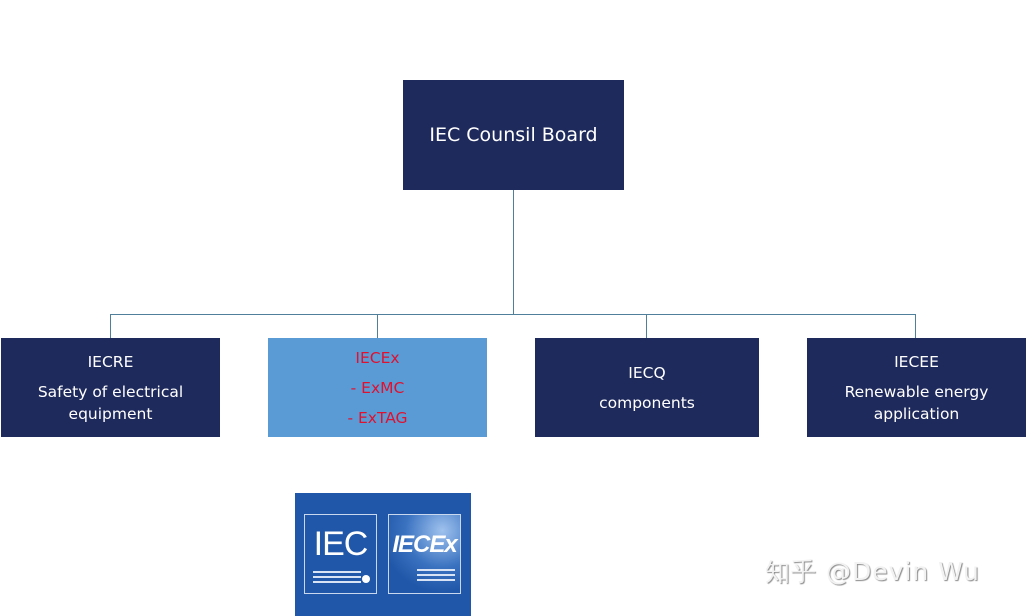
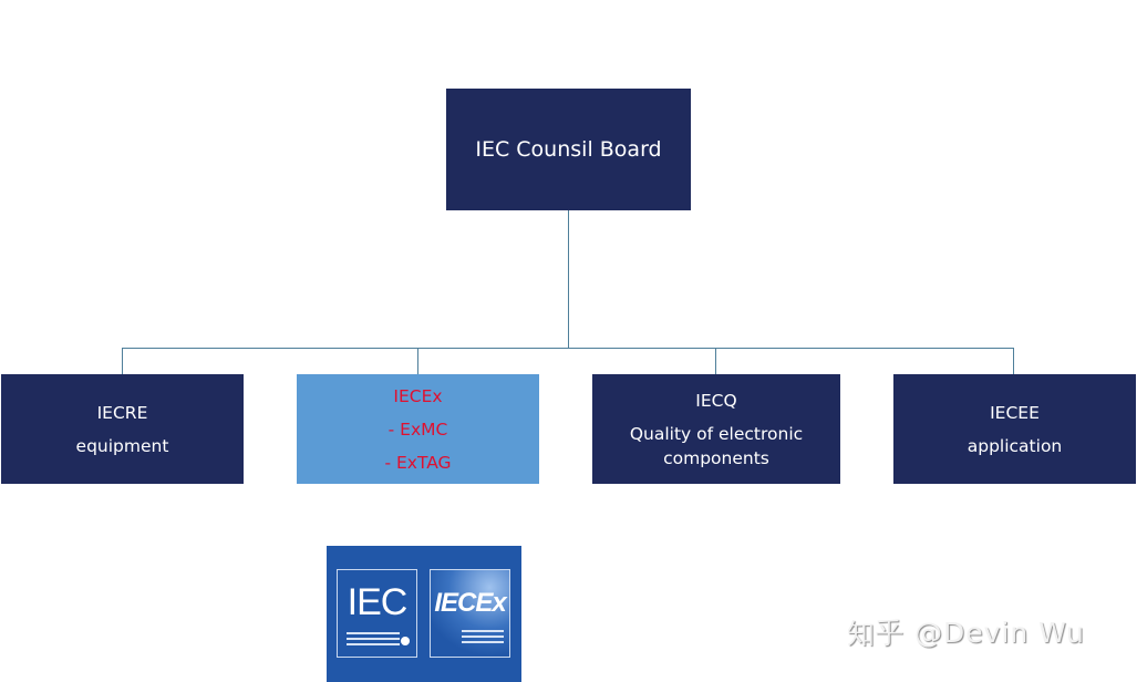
  IEC Counsil Board
  IECRE
- Safety of electrical
  equipment
  IECEx
  - ExMC
  - ExTAG
  IECQ
+ Quality of electronic
  components
  IECEE
- Renewable energy
  application
  IEC
  IECEx
  知乎 @Devin Wu
